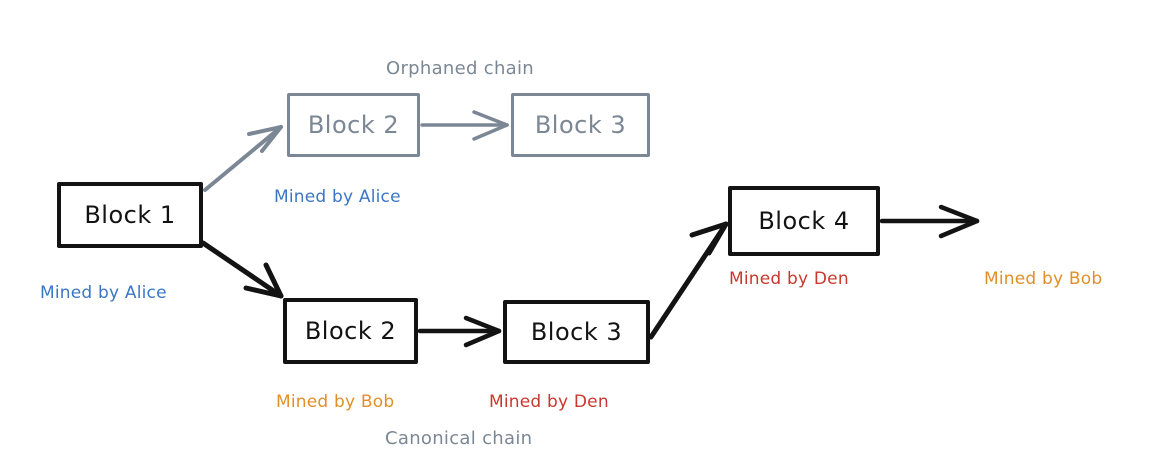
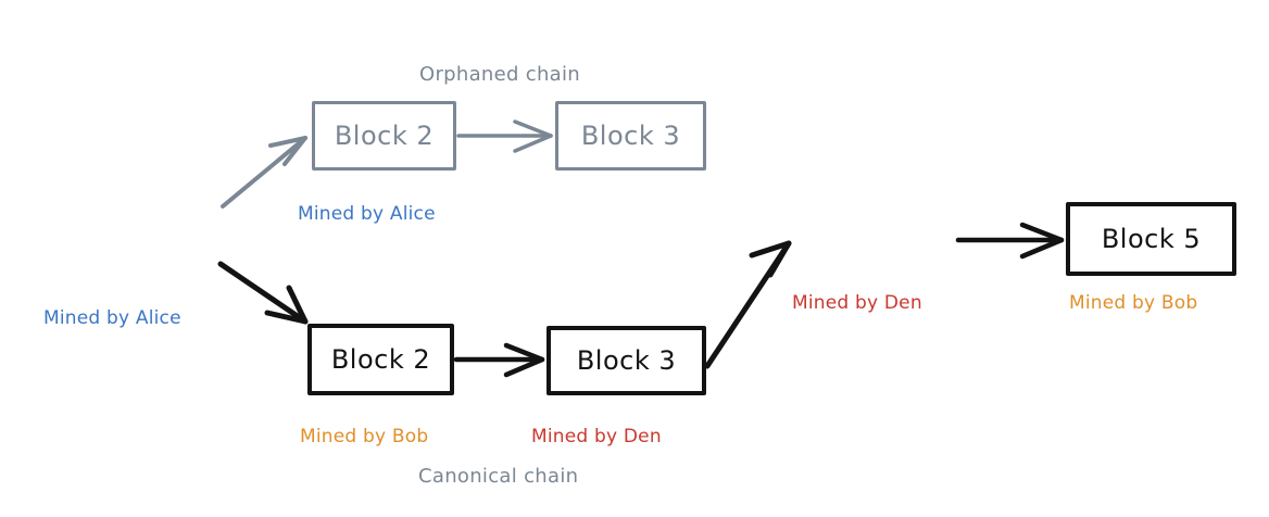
- Block 1
  Mined by Alice
  Block 2
  Mined by Alice
  Block 3
  Block 2
  Mined by Bob
  Block 3
  Mined by Den
- Block 4
  Mined by Den
+ Block 5
  Mined by Bob
  Orphaned chain
  Canonical chain
